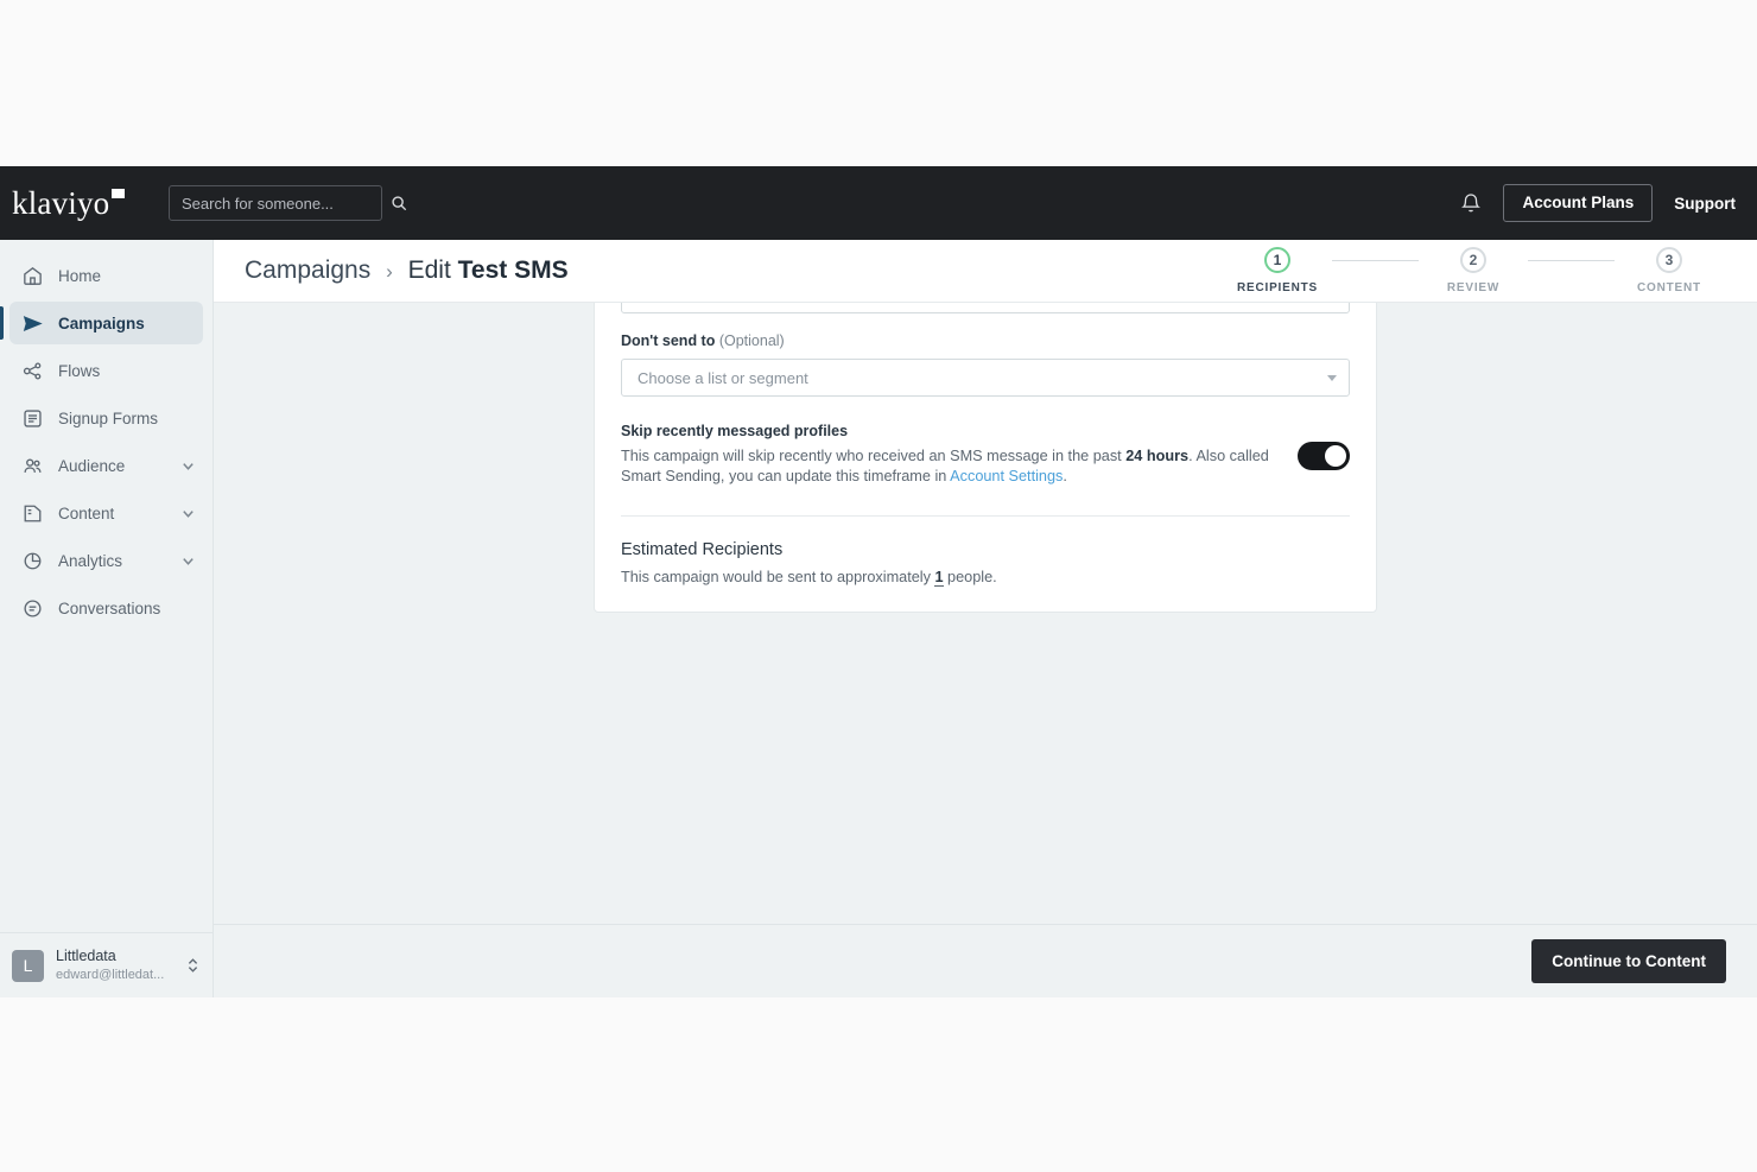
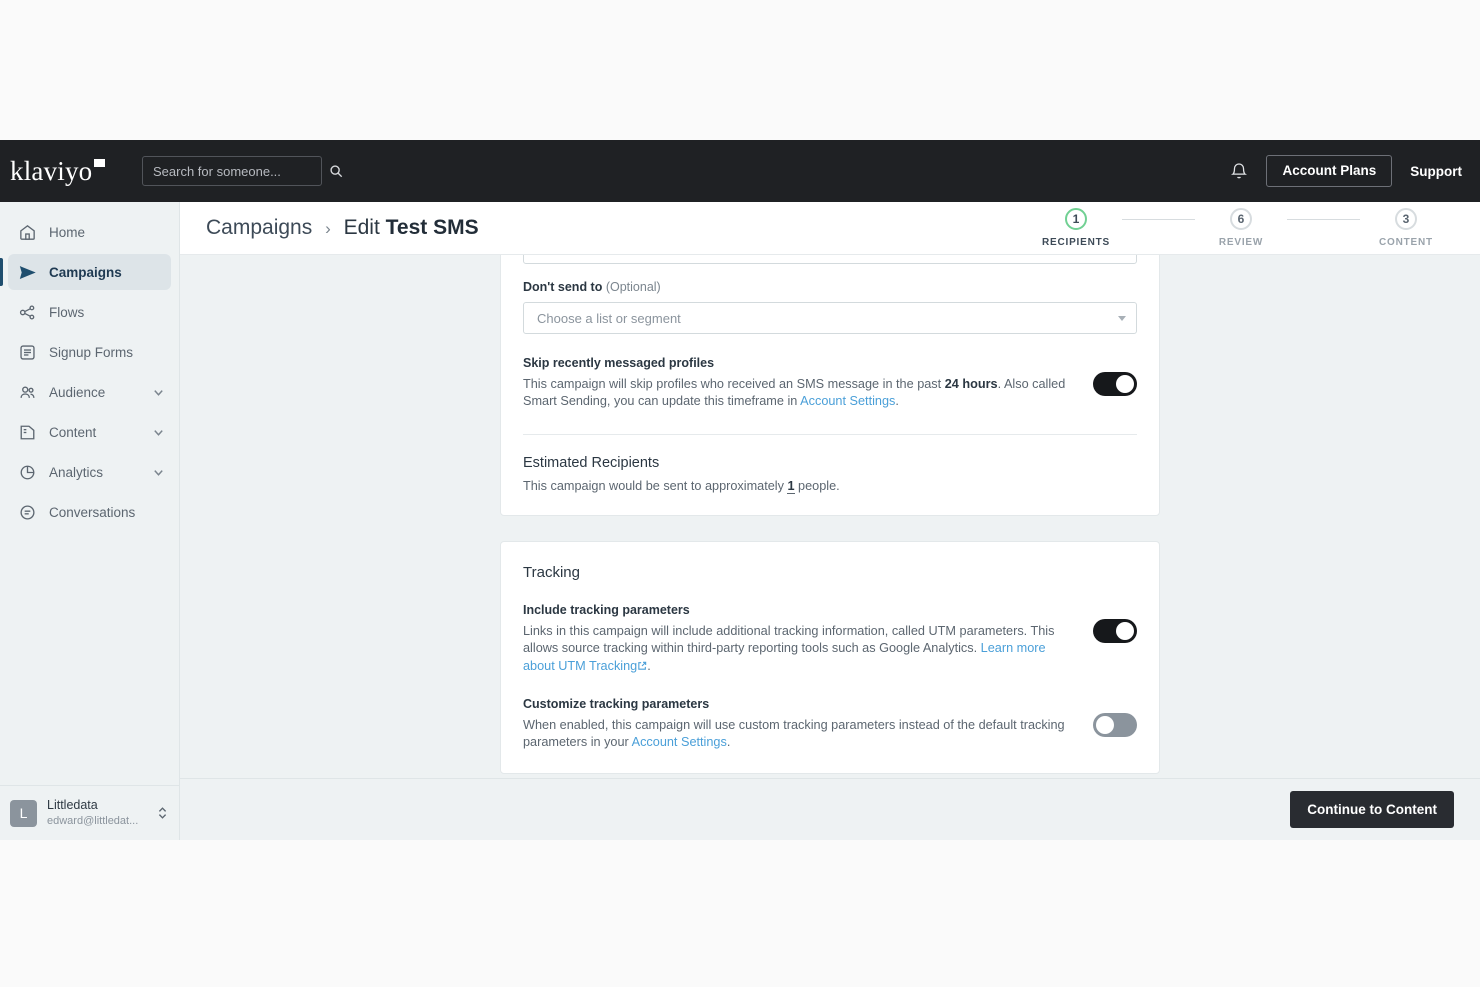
  klaviyo
  Search for someone...
  Account Plans
  Support
  Home
  Campaigns
  Flows
  Signup Forms
  Audience
  Content
  Analytics
  Conversations
  L
  Littledata
  edward@littledat...
  Campaigns › Edit Test SMS
  1
  RECIPIENTS
- 2
+ 6
  REVIEW
  3
  CONTENT
  Don't send to (Optional)
  Choose a list or segment
  Skip recently messaged profiles
- This campaign will skip recently who received an SMS message in the past 24 hours. Also called Smart Sending, you can update this timeframe in Account Settings.
+ This campaign will skip profiles who received an SMS message in the past 24 hours. Also called Smart Sending, you can update this timeframe in Account Settings.
  Estimated Recipients
  This campaign would be sent to approximately 1 people.
+ Tracking
+ Include tracking parameters
+ Links in this campaign will include additional tracking information, called UTM parameters. This allows source tracking within third-party reporting tools such as Google Analytics. Learn more about UTM Tracking .
+ Customize tracking parameters
+ When enabled, this campaign will use custom tracking parameters instead of the default tracking parameters in your Account Settings.
  Continue to Content
